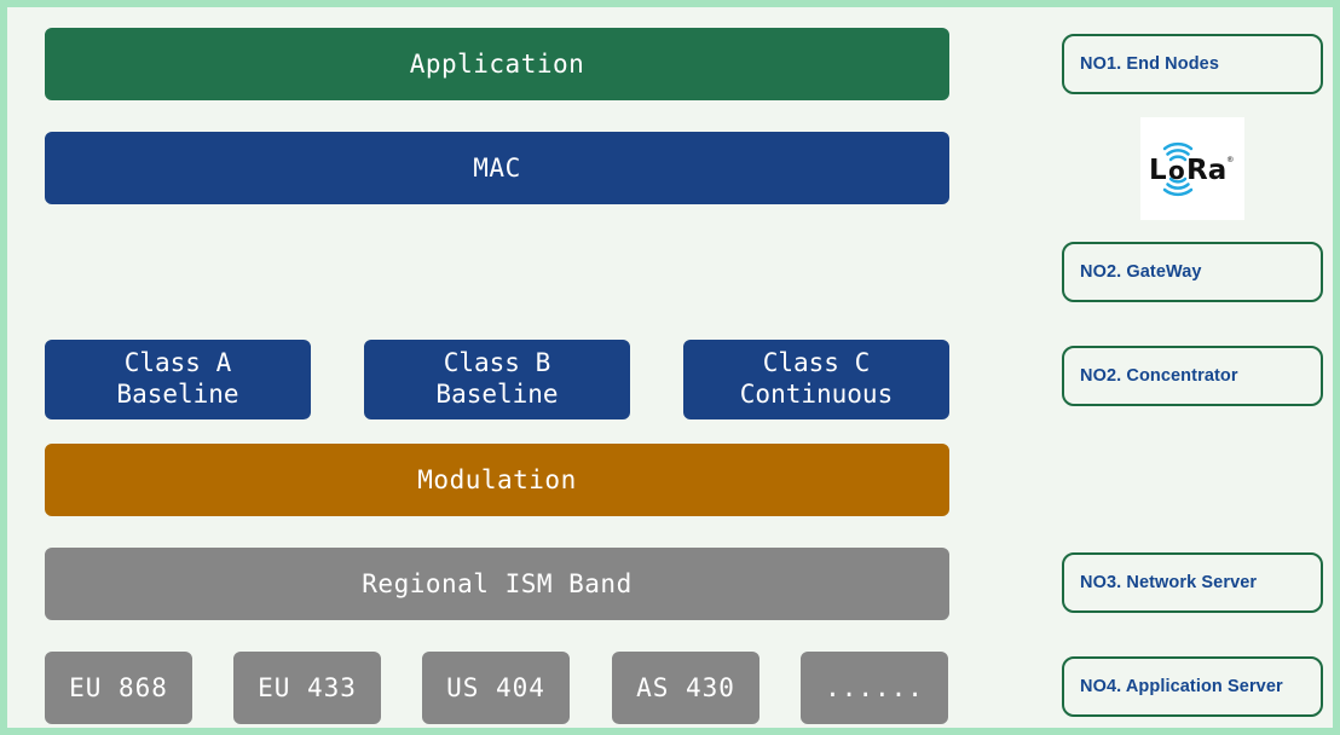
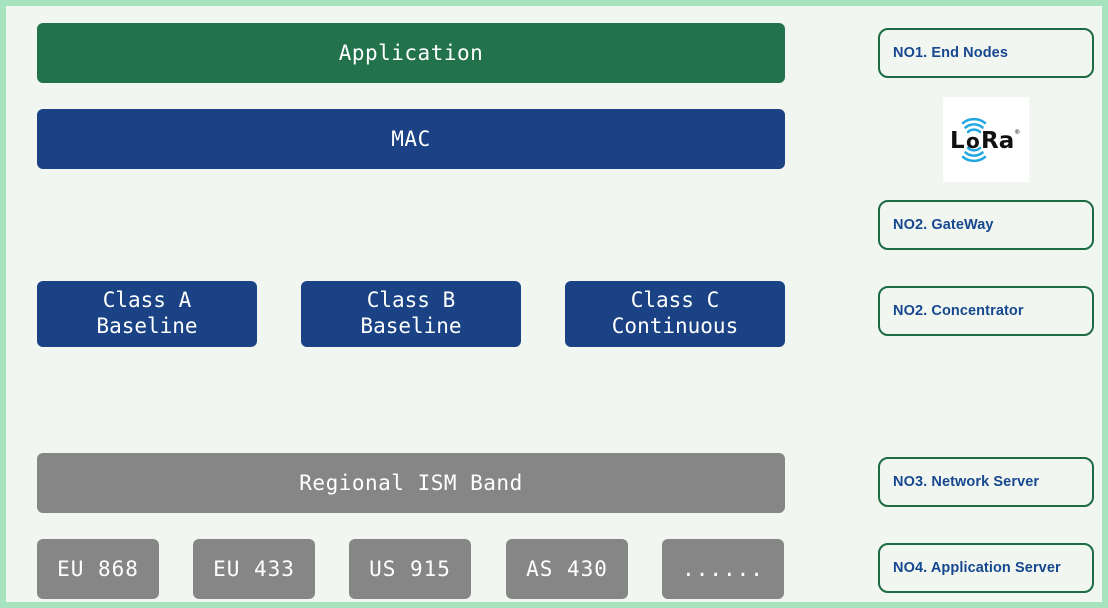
  Application
  MAC
  Class A
  Baseline
  Class B
  Baseline
  Class C
  Continuous
- Modulation
  Regional ISM Band
  EU 868
  EU 433
- US 404
+ US 915
  AS 430
  ......
  NO1. End Nodes
  L
  o
  Ra
  ®
  NO2. GateWay
  NO2. Concentrator
  NO3. Network Server
  NO4. Application Server
